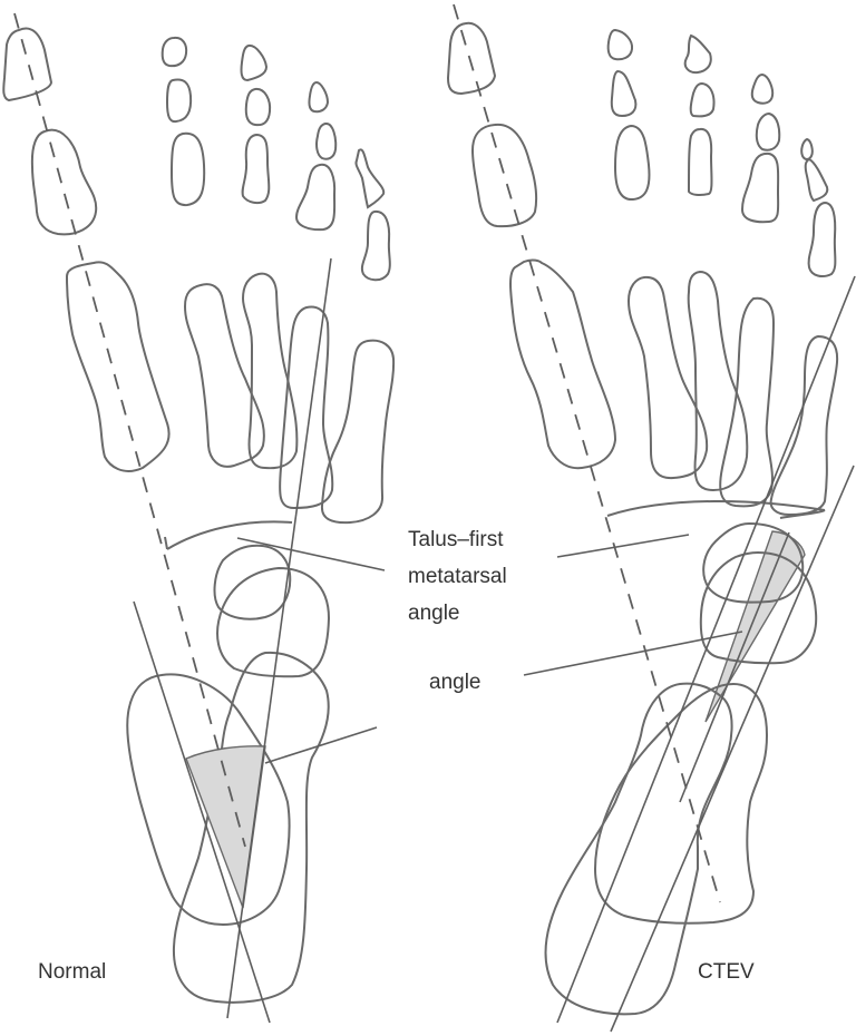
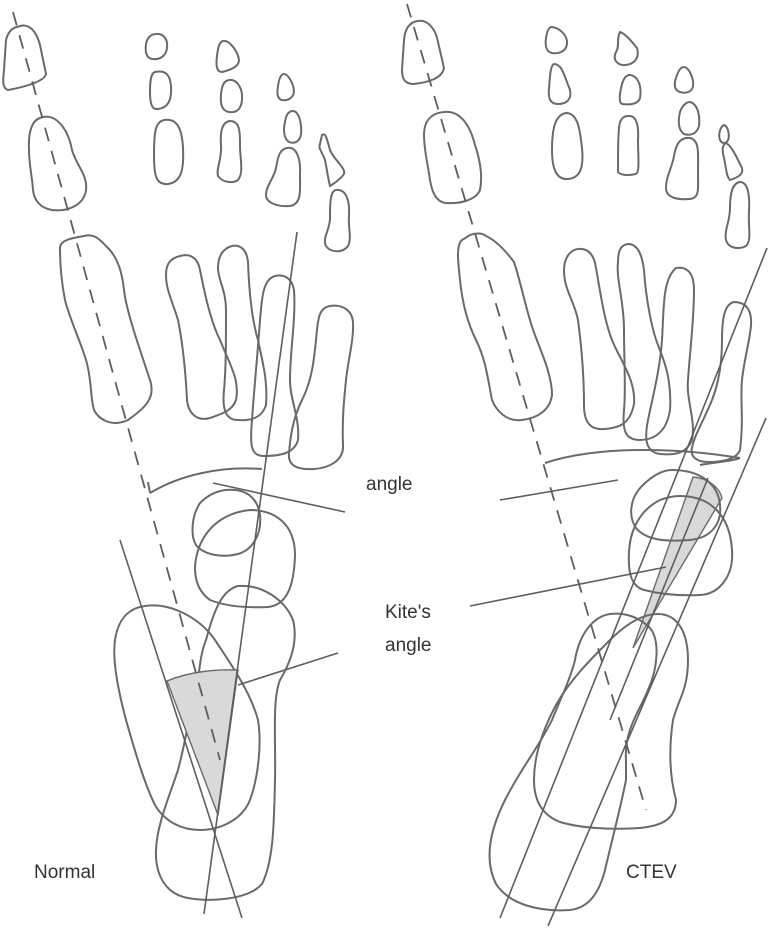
- Talus–first
- metatarsal
  angle
+ Kite's
  angle
  Normal
  CTEV
